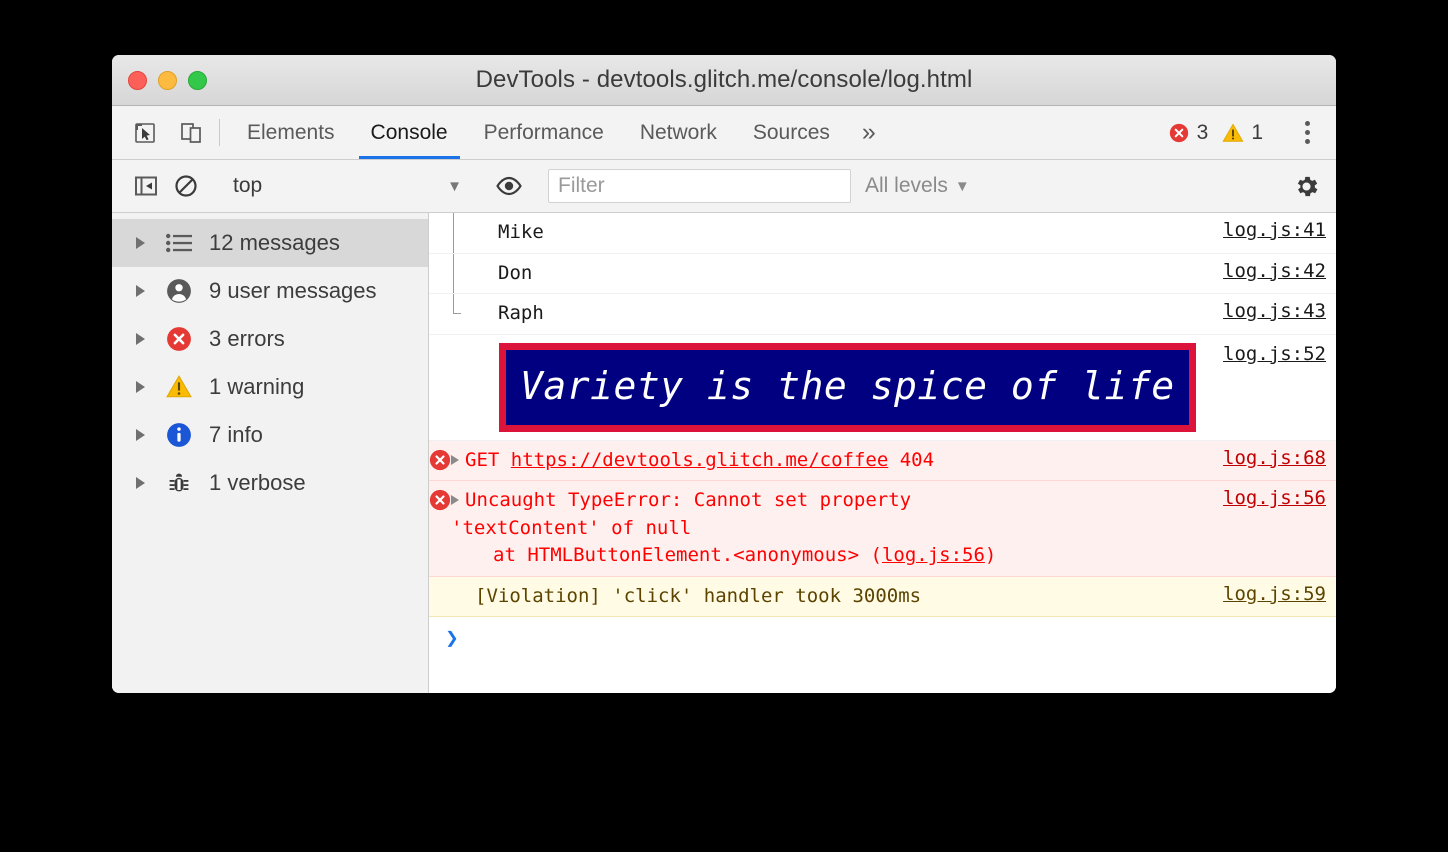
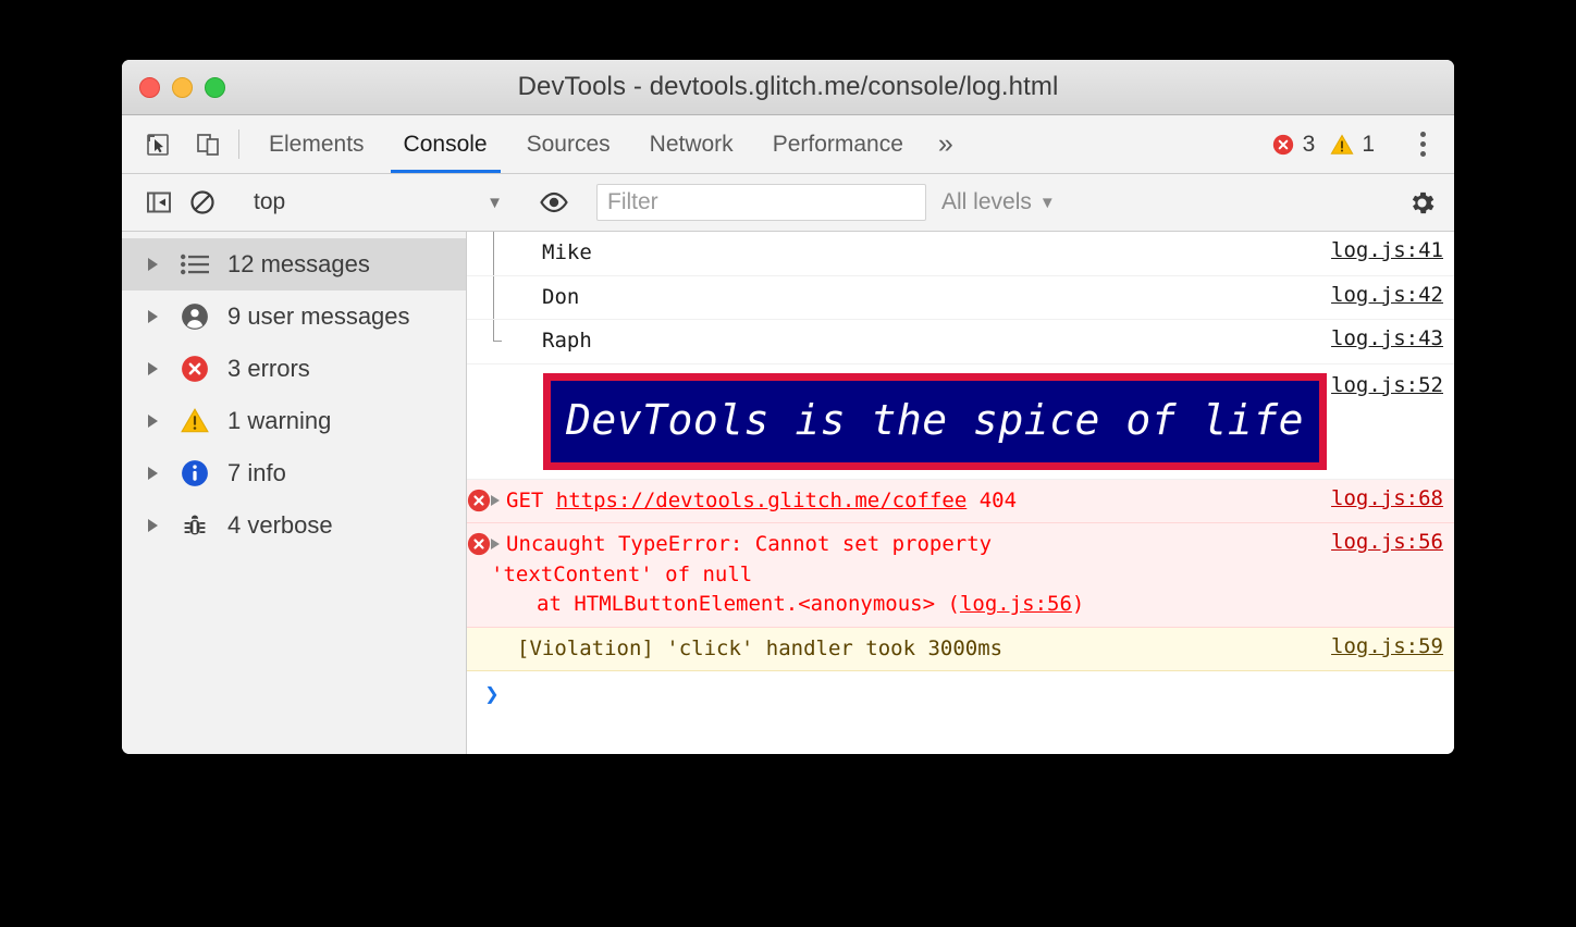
  DevTools - devtools.glitch.me/console/log.html
  Elements
  Console
- Performance
+ Sources
  Network
- Sources
+ Performance
  »
  3
  1
  top
  ▼
  Filter
  All levels
  ▼
  12 messages
  9 user messages
  3 errors
  1 warning
  7 info
- 1 verbose
+ 4 verbose
  Mike
  log.js:41
  Don
  log.js:42
  Raph
  log.js:43
- Variety is the spice of life
+ DevTools is the spice of life
  log.js:52
  GET https://devtools.glitch.me/coffee 404
  log.js:68
  Uncaught TypeError: Cannot set property
  'textContent' of null
  at HTMLButtonElement.<anonymous> (log.js:56)
  log.js:56
  [Violation] 'click' handler took 3000ms
  log.js:59
  ❯
